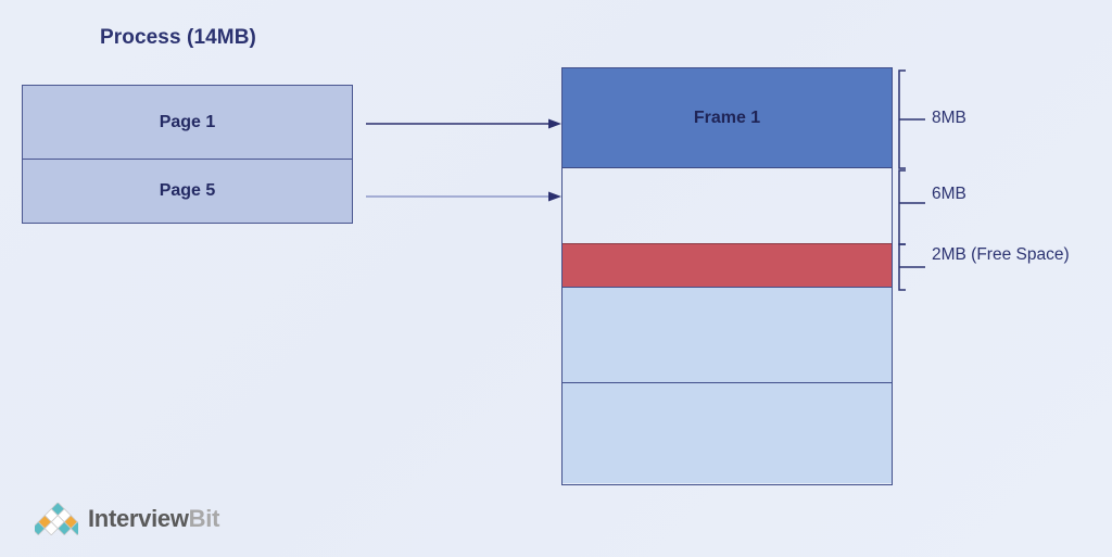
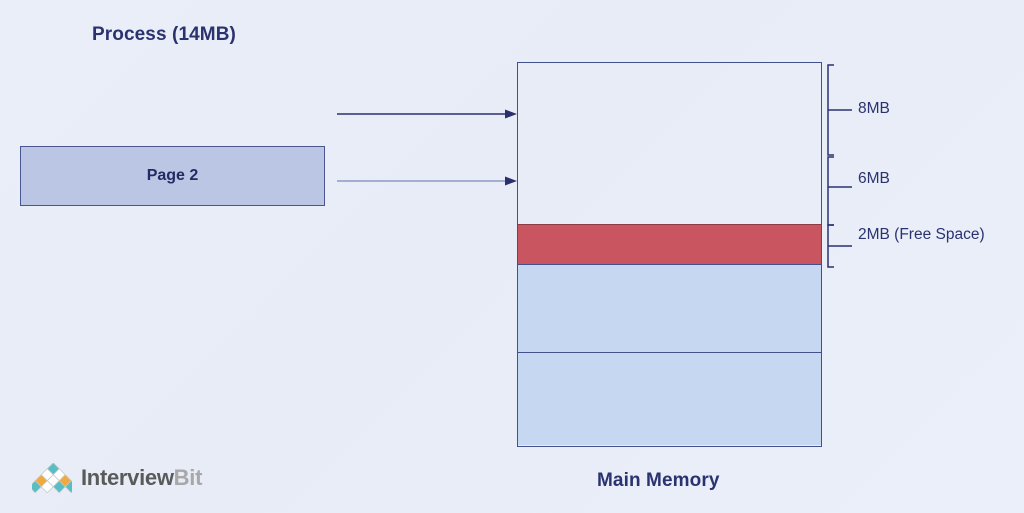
  Process (14MB)
- Page 1
- Page 5
+ Page 2
- Frame 1
  8MB
  6MB
  2MB (Free Space)
+ Main Memory
  InterviewBit
